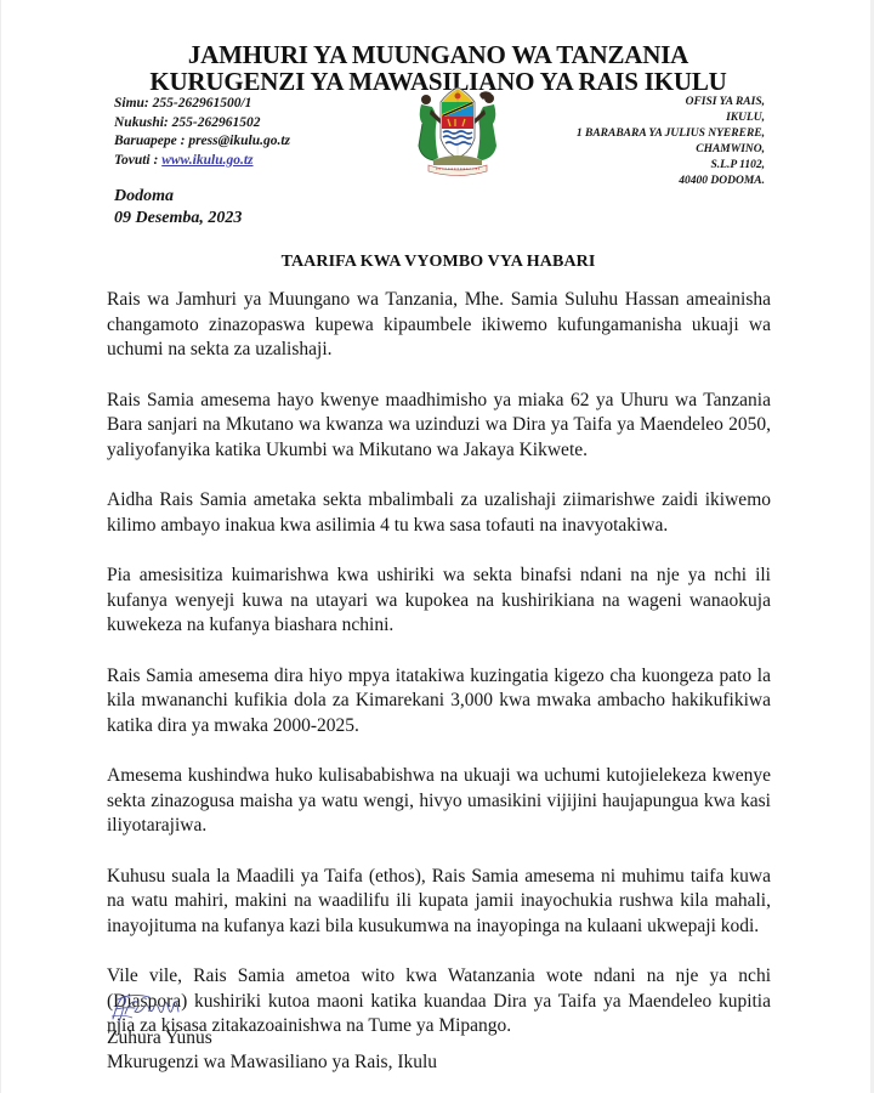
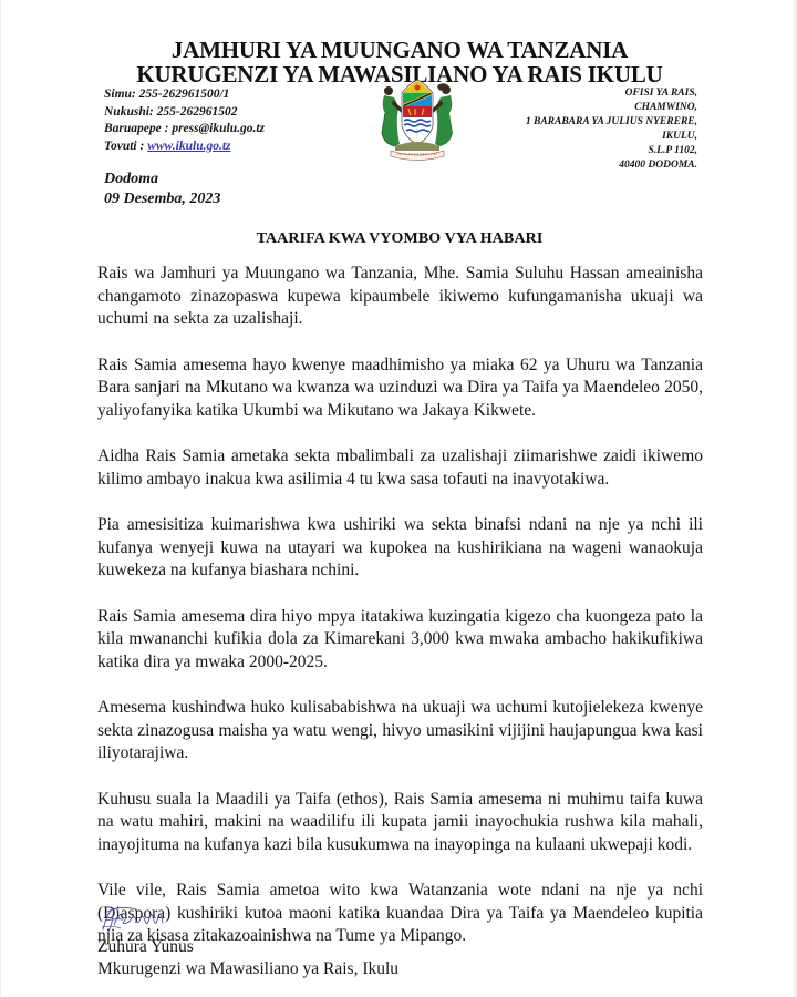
  JAMHURI YA MUUNGANO WA TANZANIA
  KURUGENZI YA MAWASILIANO YA RAIS IKULU
  Simu: 255-262961500/1
  Nukushi: 255-262961502
  Baruapepe : press@ikulu.go.tz
  Tovuti : www.ikulu.go.tz
  OFISI YA RAIS,
- IKULU,
+ CHAMWINO,
  1 BARABARA YA JULIUS NYERERE,
- CHAMWINO,
+ IKULU,
  S.L.P 1102,
  40400 DODOMA.
  Dodoma
  09 Desemba, 2023
  TAARIFA KWA VYOMBO VYA HABARI
  Rais wa Jamhuri ya Muungano wa Tanzania, Mhe. Samia Suluhu Hassan ameainisha changamoto zinazopaswa kupewa kipaumbele ikiwemo kufungamanisha ukuaji wa uchumi na sekta za uzalishaji.
  Rais Samia amesema hayo kwenye maadhimisho ya miaka 62 ya Uhuru wa Tanzania Bara sanjari na Mkutano wa kwanza wa uzinduzi wa Dira ya Taifa ya Maendeleo 2050, yaliyofanyika katika Ukumbi wa Mikutano wa Jakaya Kikwete.
  Aidha Rais Samia ametaka sekta mbalimbali za uzalishaji ziimarishwe zaidi ikiwemo kilimo ambayo inakua kwa asilimia 4 tu kwa sasa tofauti na inavyotakiwa.
  Pia amesisitiza kuimarishwa kwa ushiriki wa sekta binafsi ndani na nje ya nchi ili kufanya wenyeji kuwa na utayari wa kupokea na kushirikiana na wageni wanaokuja kuwekeza na kufanya biashara nchini.
  Rais Samia amesema dira hiyo mpya itatakiwa kuzingatia kigezo cha kuongeza pato la kila mwananchi kufikia dola za Kimarekani 3,000 kwa mwaka ambacho hakikufikiwa katika dira ya mwaka 2000-2025.
  Amesema kushindwa huko kulisababishwa na ukuaji wa uchumi kutojielekeza kwenye sekta zinazogusa maisha ya watu wengi, hivyo umasikini vijijini haujapungua kwa kasi iliyotarajiwa.
  Kuhusu suala la Maadili ya Taifa (ethos), Rais Samia amesema ni muhimu taifa kuwa na watu mahiri, makini na waadilifu ili kupata jamii inayochukia rushwa kila mahali, inayojituma na kufanya kazi bila kusukumwa na inayopinga na kulaani ukwepaji kodi.
  Vile vile, Rais Samia ametoa wito kwa Watanzania wote ndani na nje ya nchi (iaspora) kushiriki kutoa maoni katika kuandaa Dira ya Taifa ya Maendeleo kupitia njia za kisasa zitakazoainishwa na Tume ya Mipango.
  Zuhura Yunus
  Mkurugenzi wa Mawasiliano ya Rais, Ikulu
